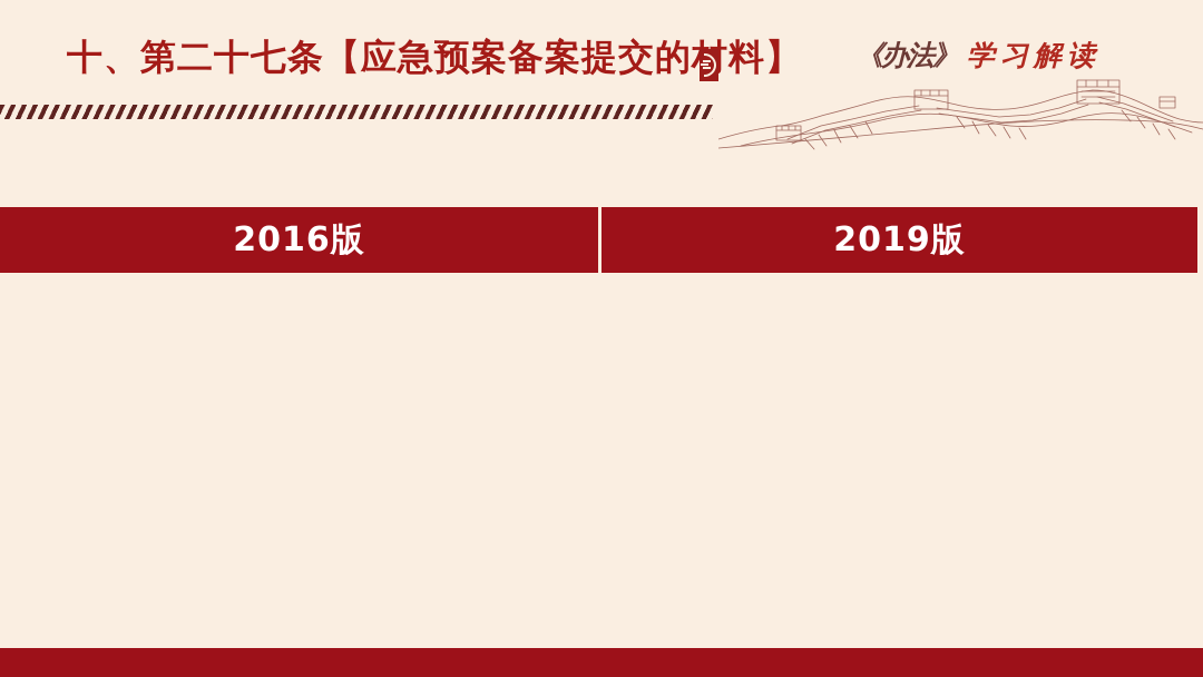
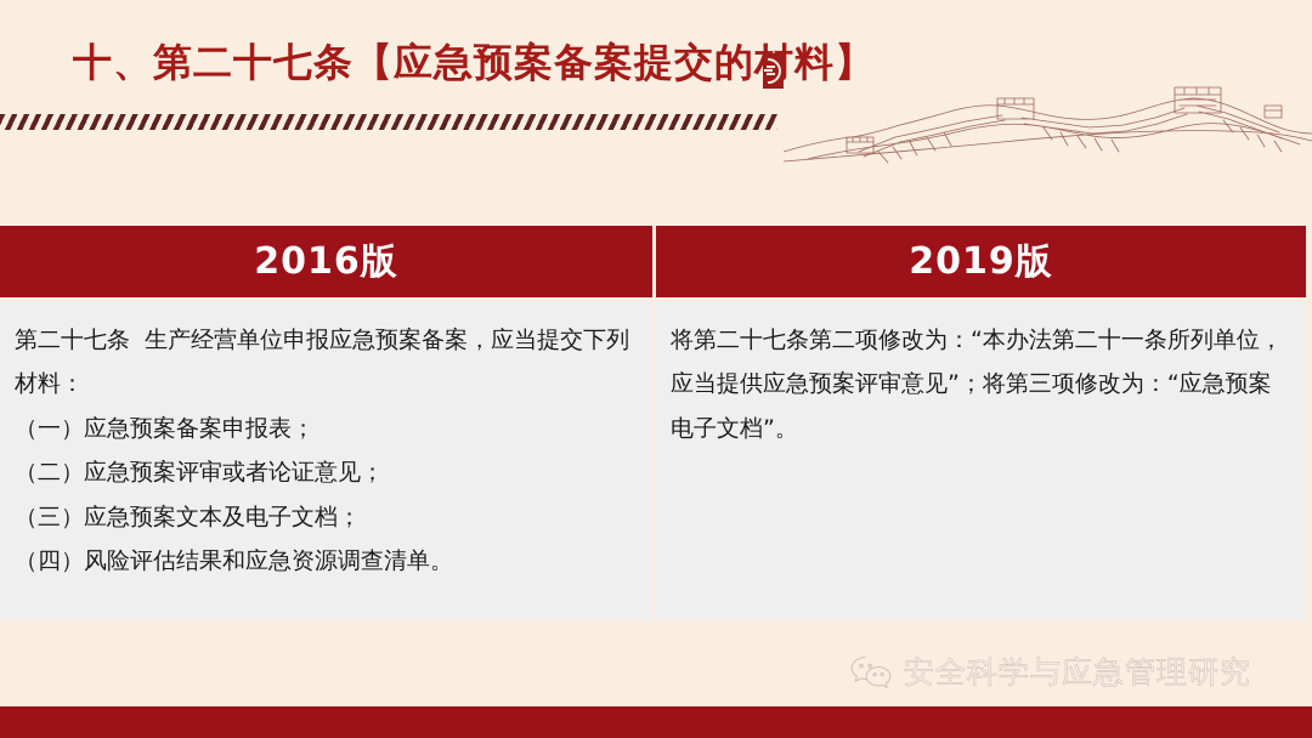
  十、第二十七条【应急预案备案提交的料】
- 《办法》 学习解读
  2016版
  2019版
+ 第二十七条 生产经营单位申报应急预案备案，应当提交下列材料：
+ （一）应急预案备案申报表；
+ （二）应急预案评审或者论证意见；
+ （三）应急预案文本及电子文档；
+ （四）风险评估结果和应急资源调查清单。
+ 将第二十七条第二项修改为：“本办法第二十一条所列单位，应当提供应急预案评审意见”；将第三项修改为：“应急预案电子文档”。
+ 安全科学与应急管理研究
